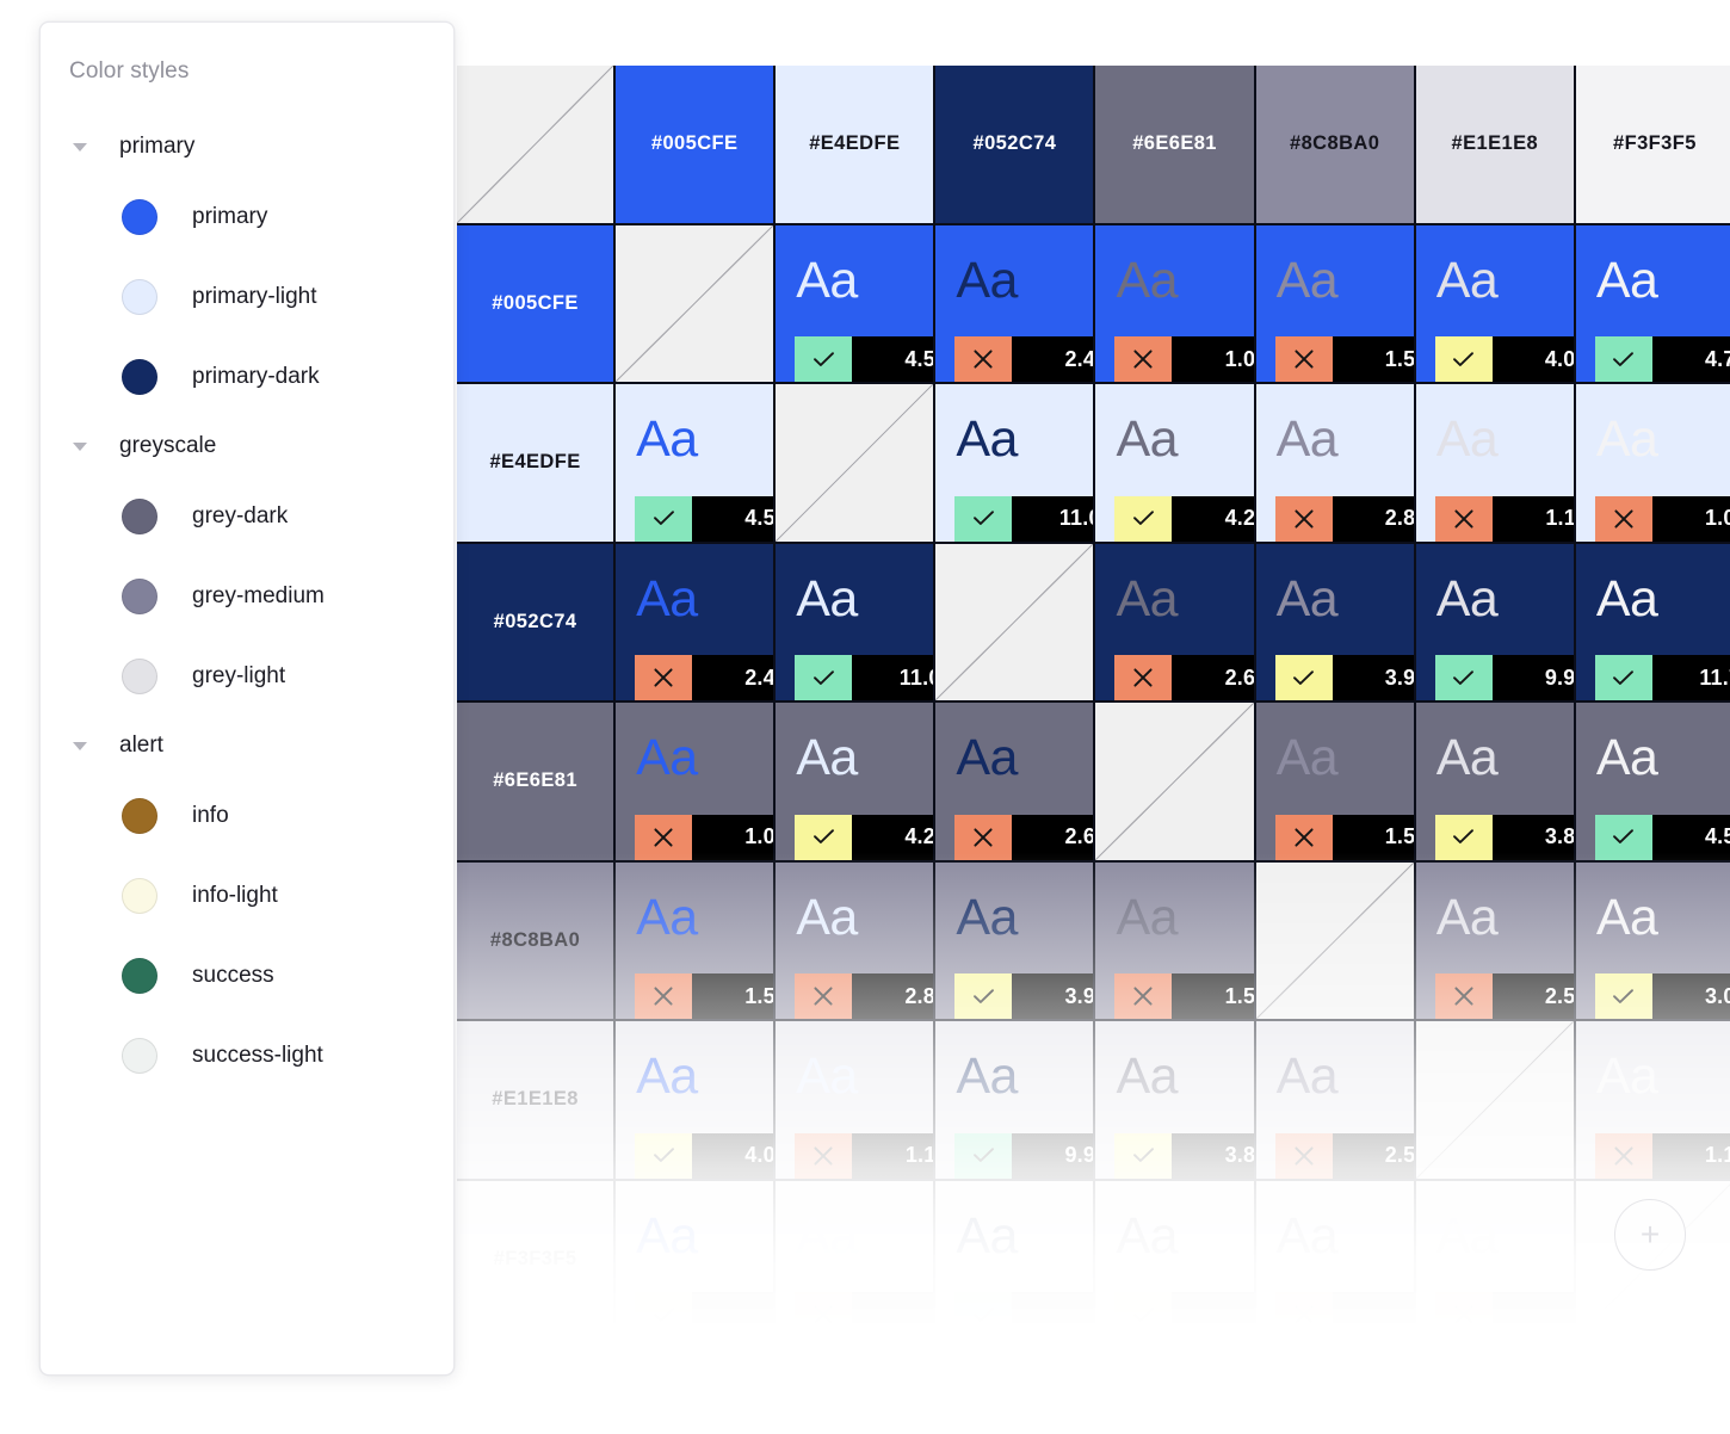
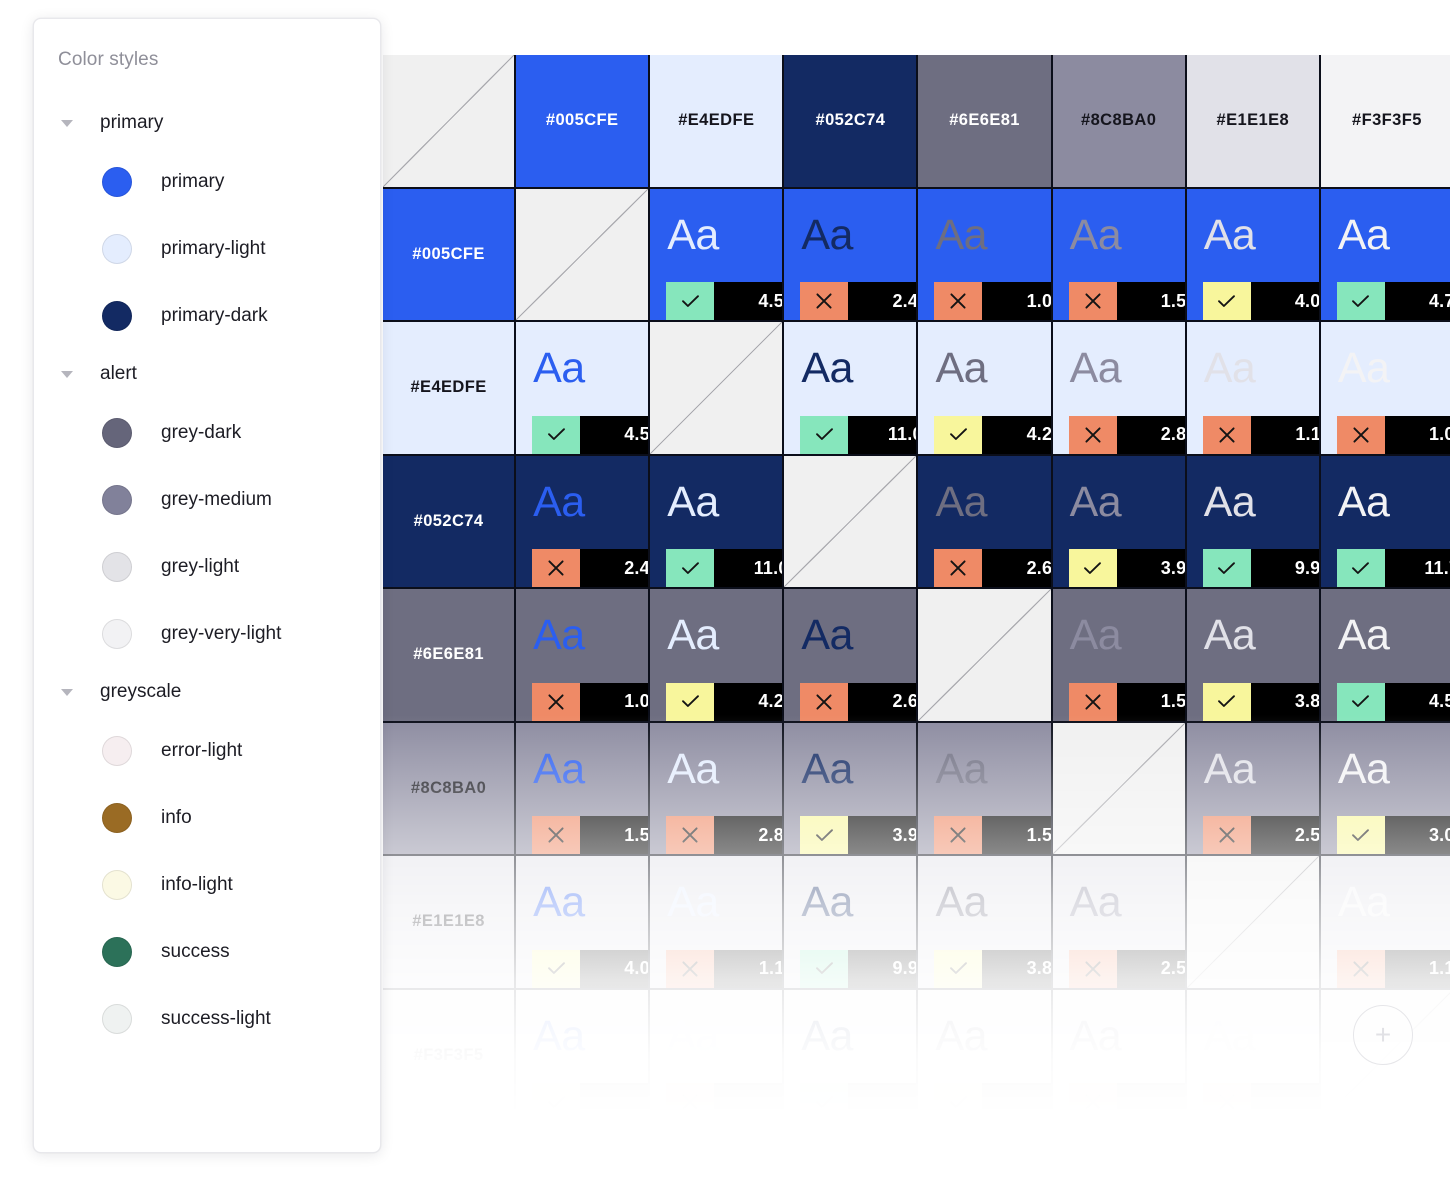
  	#005CFE	#E4EDFE	#052C74	#6E6E81	#8C8BA0	#E1E1E8	#F3F3F5
  #005CFE		Aa4.5	Aa2.4	Aa1.0	Aa1.5	Aa4.0	Aa4.7
  #E4EDFE	Aa4.5		Aa11.	Aa4.2	Aa2.8	1.1	1.0
  #052C74	Aa2.4	Aa11.		Aa2.6	Aa3.9	Aa9.9	Aa11.
  #6E6E81	Aa1.0	Aa4.2	Aa2.6		Aa1.5	Aa3.8	Aa4.5
  +
  Color styles
  primary
  primary
  primary-light
  primary-dark
- greyscale
+ alert
  grey-dark
  grey-medium
  grey-light
+ grey-very-light
- alert
+ greyscale
+ error-light
  info
  info-light
  success
  success-light
